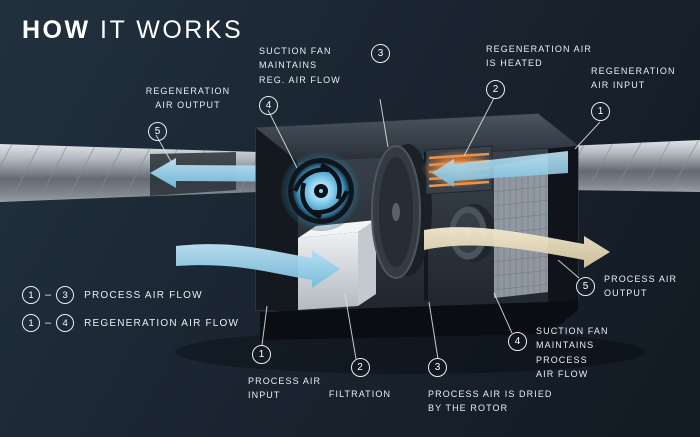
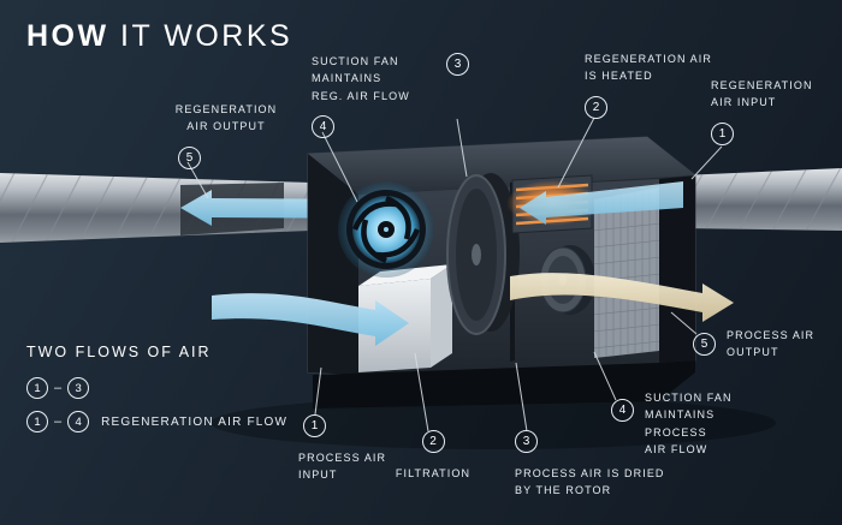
  HOW IT WORKS
  REGENERATION
  AIR OUTPUT
  5
  SUCTION FAN
  MAINTAINS
  REG. AIR FLOW
  4
  3
  REGENERATION AIR
  IS HEATED
  2
  REGENERATION
  AIR INPUT
  1
  5
  PROCESS AIR
  OUTPUT
  4
  SUCTION FAN
  MAINTAINS PROCESS
  AIR FLOW
  3
  PROCESS AIR IS DRIED
  BY THE ROTOR
  2
  FILTRATION
  1
  PROCESS AIR
  INPUT
+ TWO FLOWS OF AIR
  1
  –
  3
- PROCESS AIR FLOW
  1
  –
  4
  REGENERATION AIR FLOW
